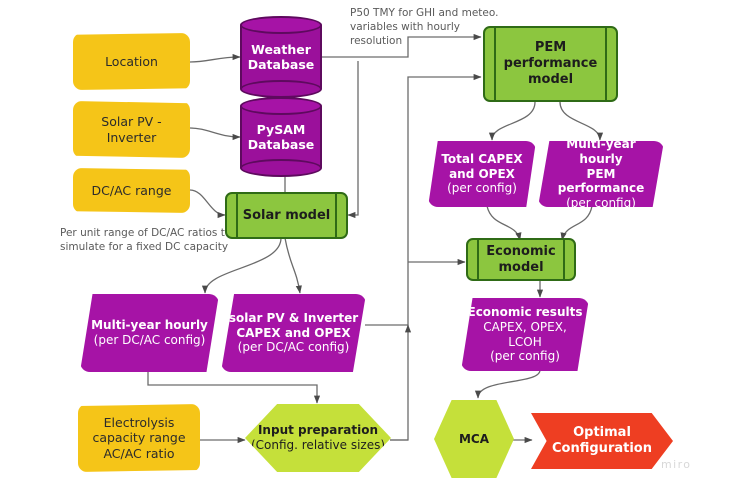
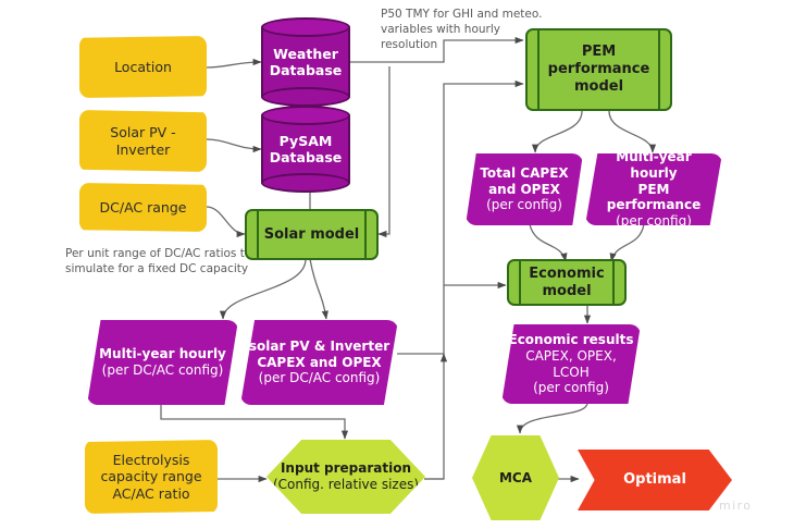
  Location
  Solar PV -
  Inverter
  DC/AC range
  Per unit range of DC/AC ratios t simulate for a fixed DC capacity
  Electrolysis
  capacity range
  AC/AC ratio
  Weather
  Database
  PySAM
  Database
  Solar model
  P50 TMY for GHI and meteo. variables with hourly resolution
  PEM
  performance
  model
  Total CAPEX
  and OPEX
  (per config)
  Multi-year hourly
  PEM performance
  (per config)
  Economic
  model
  Economic results
  CAPEX, OPEX,
  LCOH
  (per config)
  Multi-year hourly
  (per DC/AC config)
  solar PV & Inverter
  CAPEX and OPEX
  (per DC/AC config)
  Input preparation
  (Config. relative sizes)
  MCA
  Optimal
- Configuration
  miro
